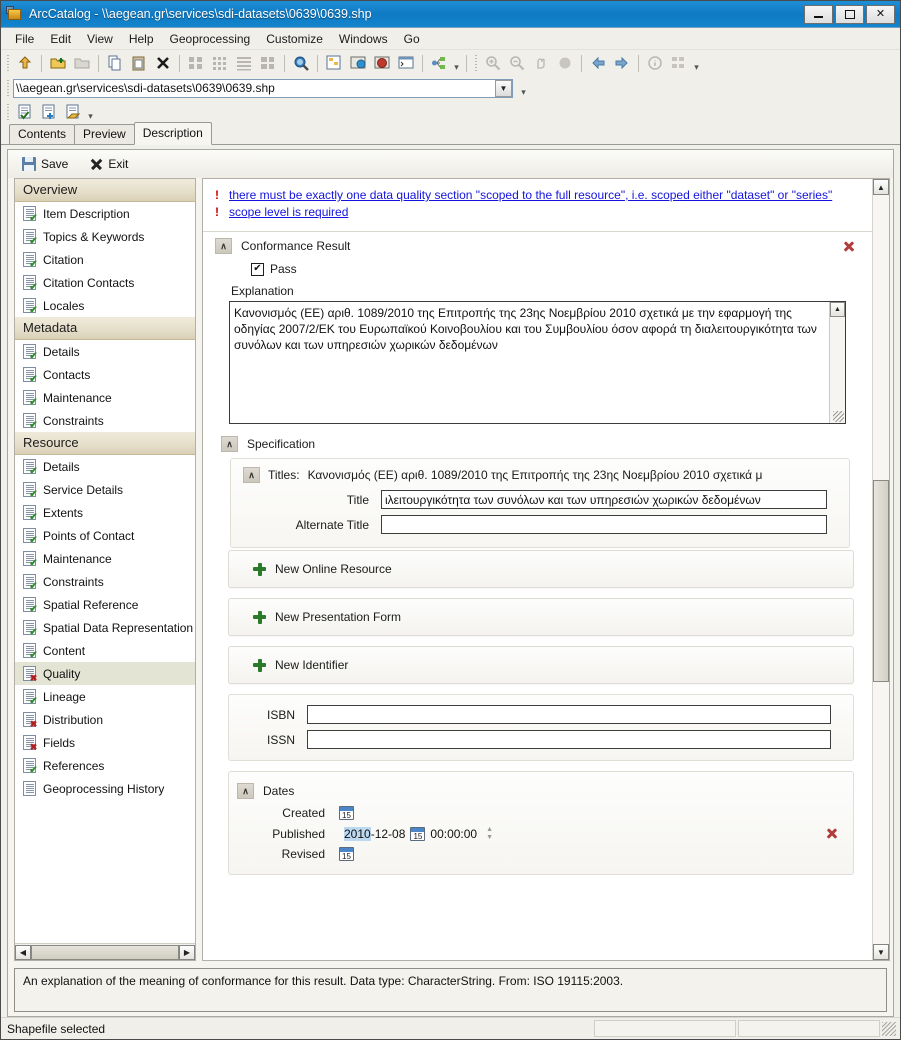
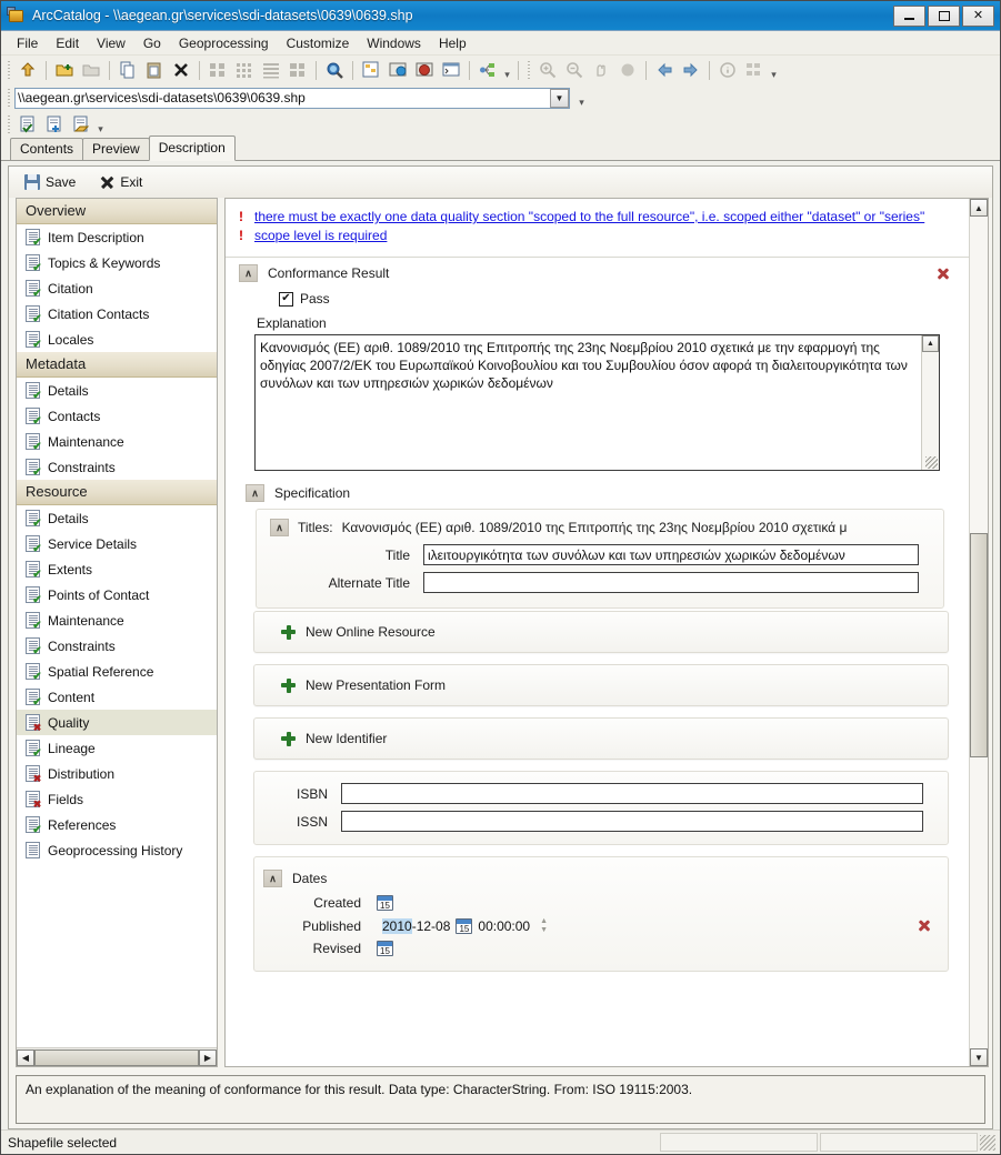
  ArcCatalog - \\aegean.gr\services\sdi-datasets\0639\0639.shp
  ✕
  File
  Edit
  View
- Help
+ Go
  Geoprocessing
  Customize
  Windows
- Go
+ Help
  \\aegean.gr\services\sdi-datasets\0639\0639.shp
  ▼
  Contents
  Preview
  Description
  Save
  Exit
  Overview
  Item Description
  Topics & Keywords
  Citation
  Citation Contacts
  Locales
  Metadata
  Details
  Contacts
  Maintenance
  Constraints
  Resource
  Details
  Service Details
  Extents
  Points of Contact
  Maintenance
  Constraints
  Spatial Reference
- Spatial Data Representation
  Content
  Quality
  Lineage
  Distribution
  Fields
  References
  Geoprocessing History
  ◀
  ▶
  !
  there must be exactly one data quality section "scoped to the full resource", i.e. scoped either "dataset" or "series"
  !
  scope level is required
  ∧
  Conformance Result
  ✔
  Pass
  Explanation
  Κανονισμός (ΕΕ) αριθ. 1089/2010 της Επιτροπής της 23ης Νοεμβρίου 2010 σχετικά με την εφαρμογή της οδηγίας 2007/2/ΕΚ του Ευρωπαϊκού Κοινοβουλίου και του Συμβουλίου όσον αφορά τη διαλειτουργικότητα των συνόλων και των υπηρεσιών χωρικών δεδομένων
  ∧
  Specification
  ∧
  Titles:
  Κανονισμός (ΕΕ) αριθ. 1089/2010 της Επιτροπής της 23ης Νοεμβρίου 2010 σχετικά μ
  Title
  ιλειτουργικότητα των συνόλων και των υπηρεσιών χωρικών δεδομένων
  Alternate Title
  New Online Resource
  New Presentation Form
  New Identifier
  ISBN
  ISSN
  ∧
  Dates
  Created
  15
  Published
  2010-12-08
  15
  00:00:00
  Revised
  15
  ▲
  ▼
  An explanation of the meaning of conformance for this result. Data type: CharacterString. From: ISO 19115:2003.
  Shapefile selected
